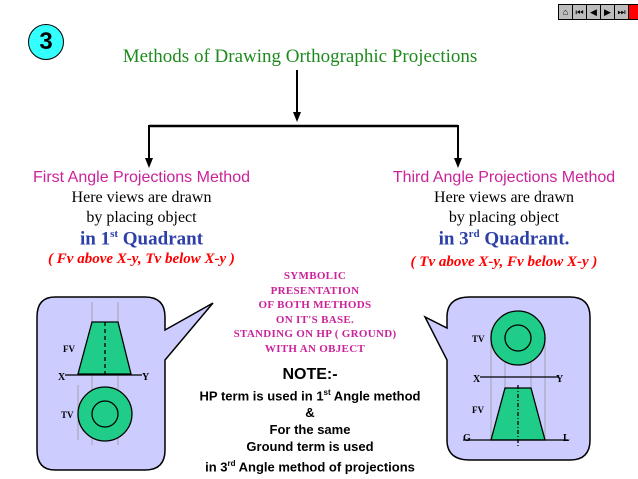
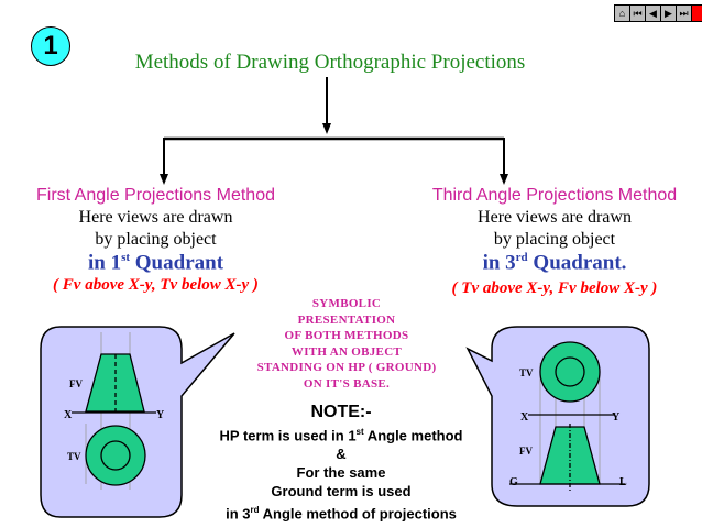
- 3
+ 1
  ⌂
  ⏮
  ◀
  ▶
  ⏭
  Methods of Drawing Orthographic Projections
  First Angle Projections Method
  Here views are drawn
  by placing object
  in 1st Quadrant
  ( Fv above X-y, Tv below X-y )
  Third Angle Projections Method
  Here views are drawn
  by placing object
  in 3rd Quadrant.
  ( Tv above X-y, Fv below X-y )
  FV
  X
  Y
  TV
  TV
  X
  Y
  FV
  G
  L
  SYMBOLIC
  PRESENTATION
  OF BOTH METHODS
- ON IT'S BASE.
+ WITH AN OBJECT
  STANDING ON HP ( GROUND)
- WITH AN OBJECT
+ ON IT'S BASE.
  NOTE:-
  HP term is used in 1st Angle method
  &
  For the same
  Ground term is used
  in 3rd Angle method of projections
